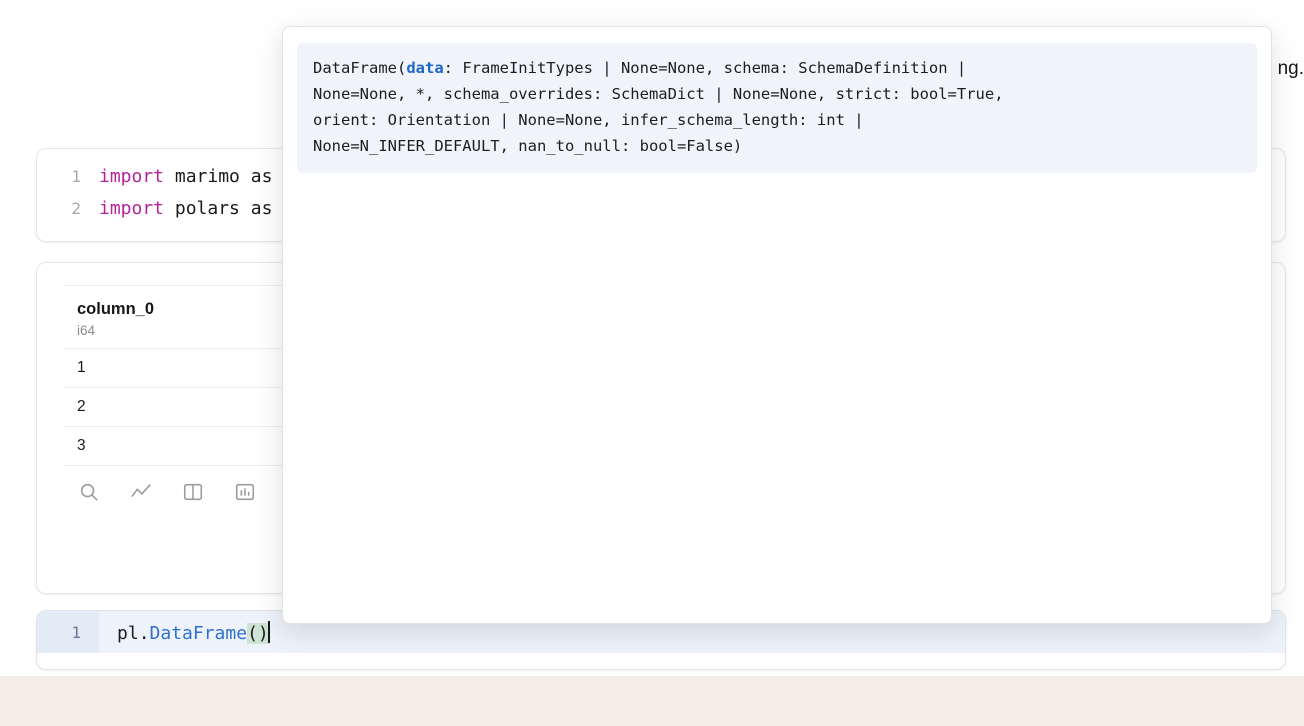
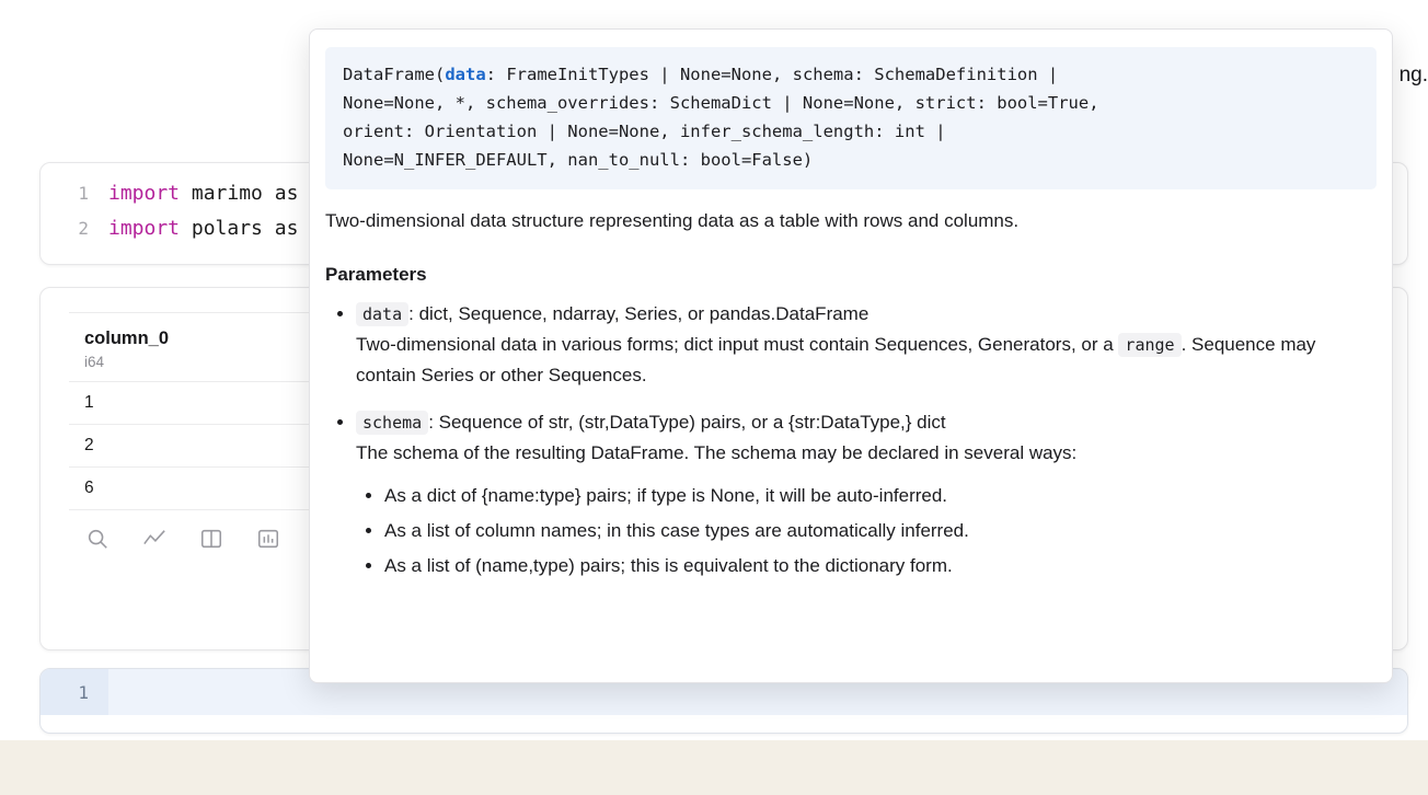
  ng.
  1
  import
  marimo as
  2
  import
  polars as
  column_0
  i64
  1
  2
- 3
+ 6
  1
- pl.DataFrame()
  DataFrame(data: FrameInitTypes | None=None, schema: SchemaDefinition |
  None=None, *, schema_overrides: SchemaDict | None=None, strict: bool=True,
  orient: Orientation | None=None, infer_schema_length: int |
  None=N_INFER_DEFAULT, nan_to_null: bool=False)
+ Two-dimensional data structure representing data as a table with rows and columns.
+ Parameters
+ data : dict, Sequence, ndarray, Series, or pandas.DataFrame
+ Two-dimensional data in various forms; dict input must contain Sequences, Generators, or a range . Sequence may contain Series or other Sequences.
+ schema : Sequence of str, (str,DataType) pairs, or a {str:DataType,} dict
+ The schema of the resulting DataFrame. The schema may be declared in several ways:
+ As a dict of {name:type} pairs; if type is None, it will be auto-inferred.
+ As a list of column names; in this case types are automatically inferred.
+ As a list of (name,type) pairs; this is equivalent to the dictionary form.
